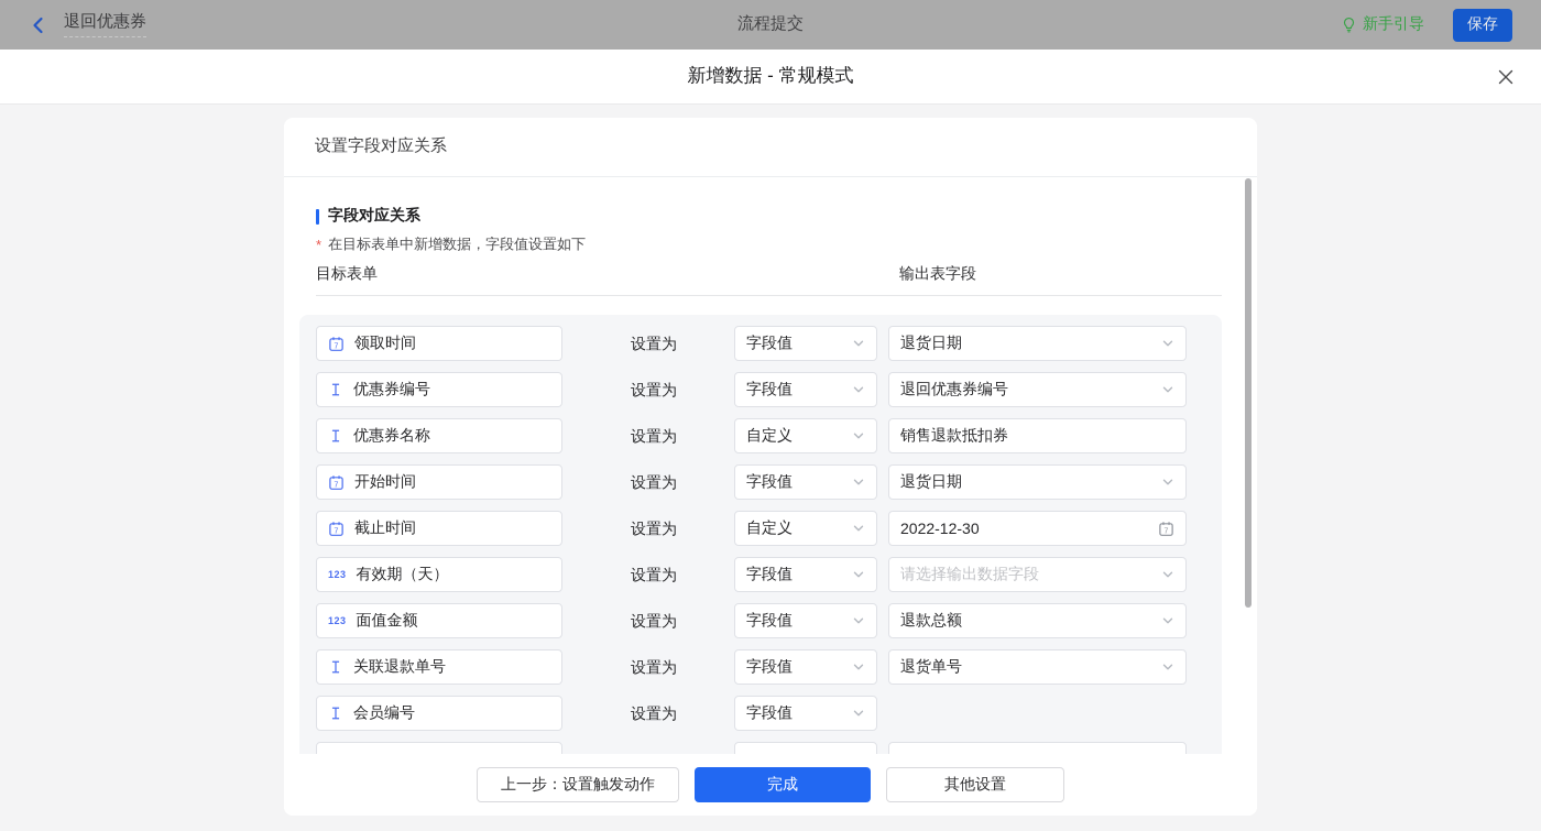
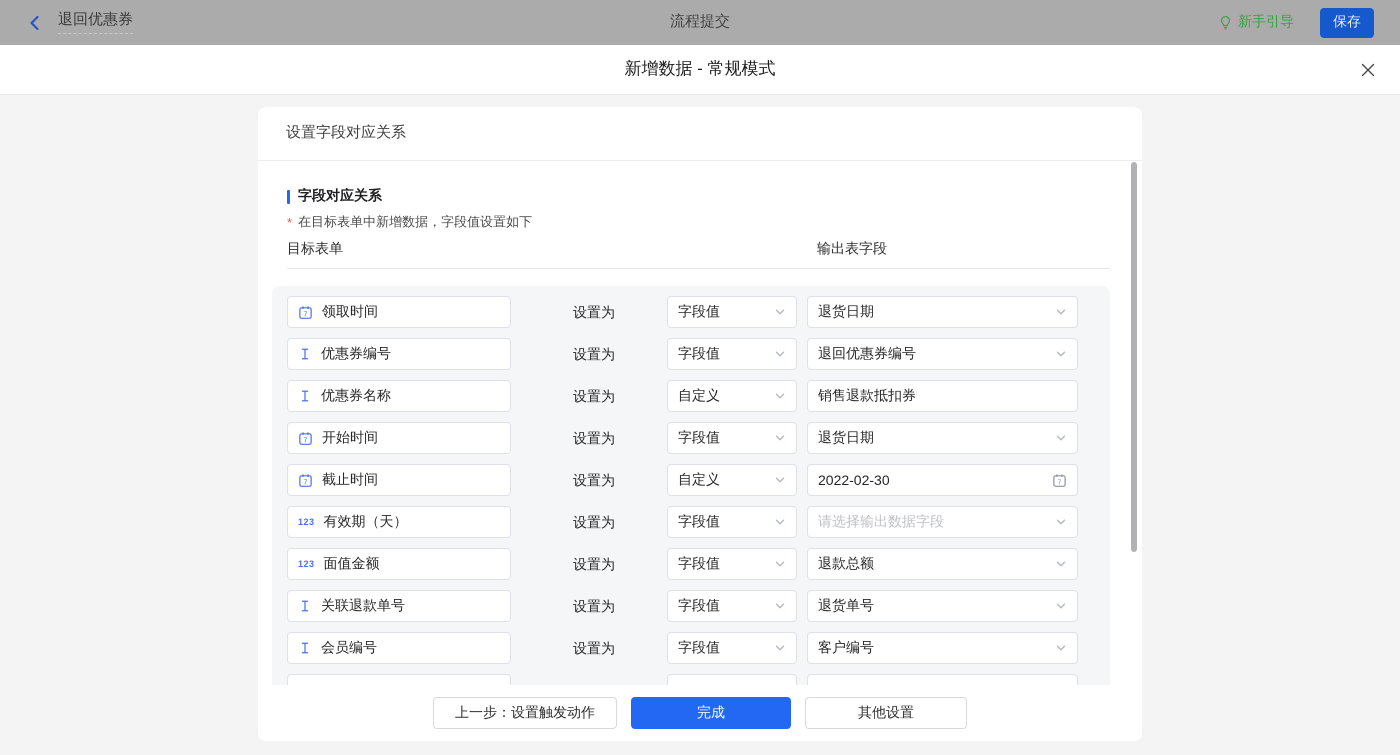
  退回优惠券
  流程提交
  新手引导
  保存
  新增数据 - 常规模式
  设置字段对应关系
  字段对应关系
  *
  在目标表单中新增数据，字段值设置如下
  目标表单
  输出表字段
  领取时间
  设置为
  字段值
  退货日期
  优惠券编号
  设置为
  字段值
  退回优惠券编号
  优惠券名称
  设置为
  自定义
  销售退款抵扣券
  开始时间
  设置为
  字段值
  退货日期
  截止时间
  设置为
  自定义
- 2022-12-30
+ 2022-02-30
  123
  有效期（天）
  设置为
  字段值
  请选择输出数据字段
  123
  面值金额
  设置为
  字段值
  退款总额
  关联退款单号
  设置为
  字段值
  退货单号
  会员编号
  设置为
  字段值
+ 客户编号
  上一步：设置触发动作
  完成
  其他设置
